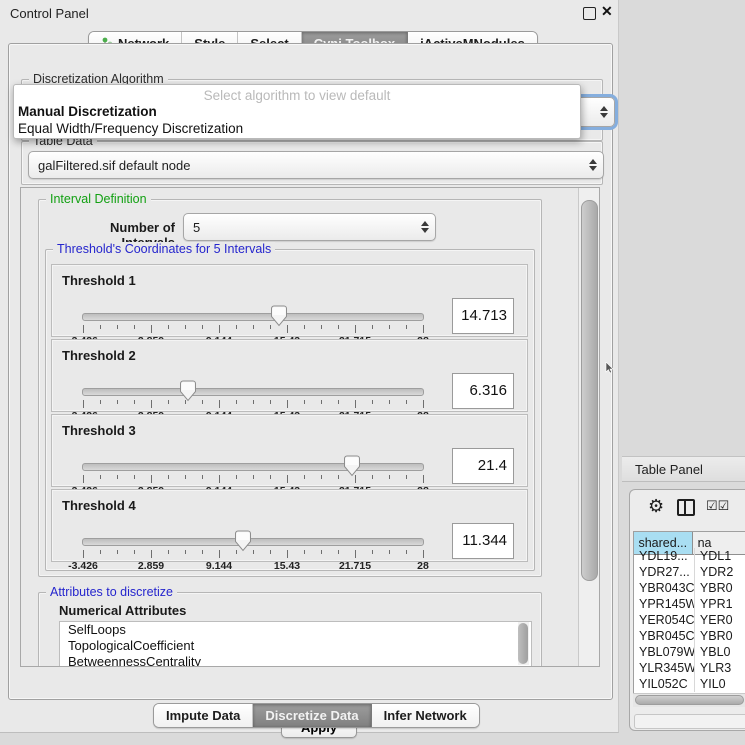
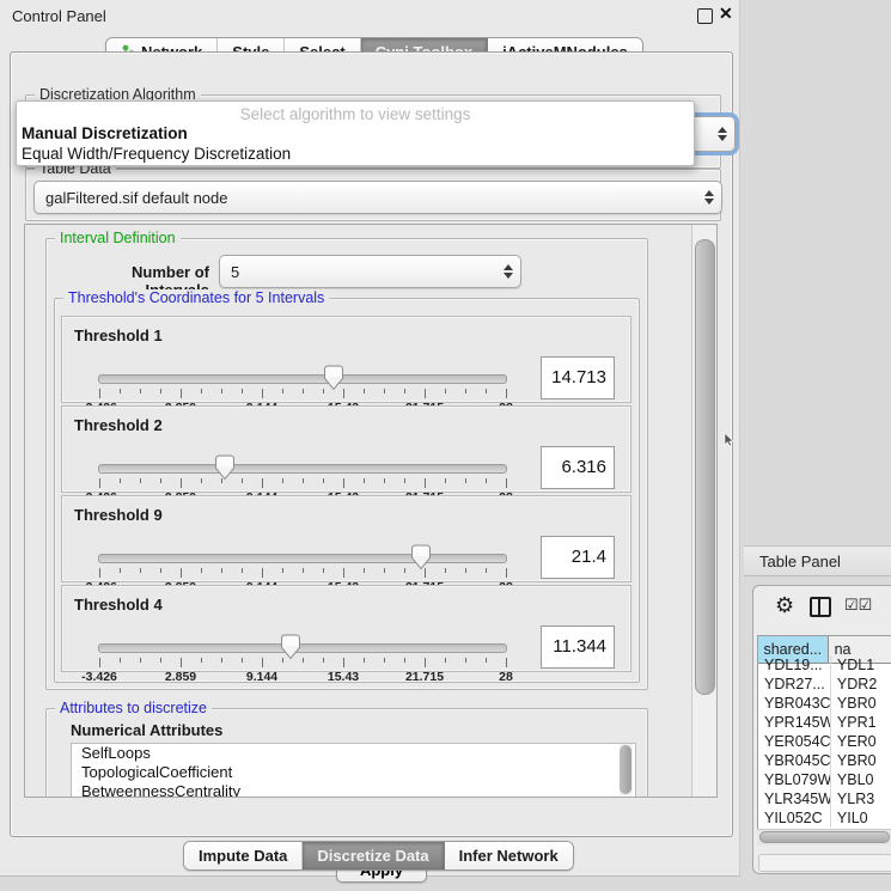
  Control Panel
  ✕
  Discretization Algorithm
  Table Data
  galFiltered.sif default node
  Interval Definition
  5
  Threshold's Coordinates for 5 Intervals
  Threshold 1
  14.713
  Threshold 2
  6.316
- Threshold 3
+ Threshold 9
  21.4
  Threshold 4
  11.344
  -3.426
  2.859
  9.144
  15.43
  21.715
  28
  Attributes to discretize
  Numerical Attributes
  SelfLoops
  TopologicalCoefficient
  BetweennessCentrality
- Select algorithm to view default
+ Select algorithm to view settings
  Manual Discretization
  Equal Width/Frequency Discretization
  Impute Data
  Discretize Data
  Infer Network
  Table Panel
  ⚙
  ☑☑
  shared...
  na
  YDL19...
  YDL1
  YDR27...
  YDR2
  YBR043C
  YBR0
  YPR145W
  YPR1
  YER054C
  YER0
  YBR045C
  YBR0
  YBL079W
  YBL0
  YLR345W
  YLR3
  YIL052C
  YIL0
